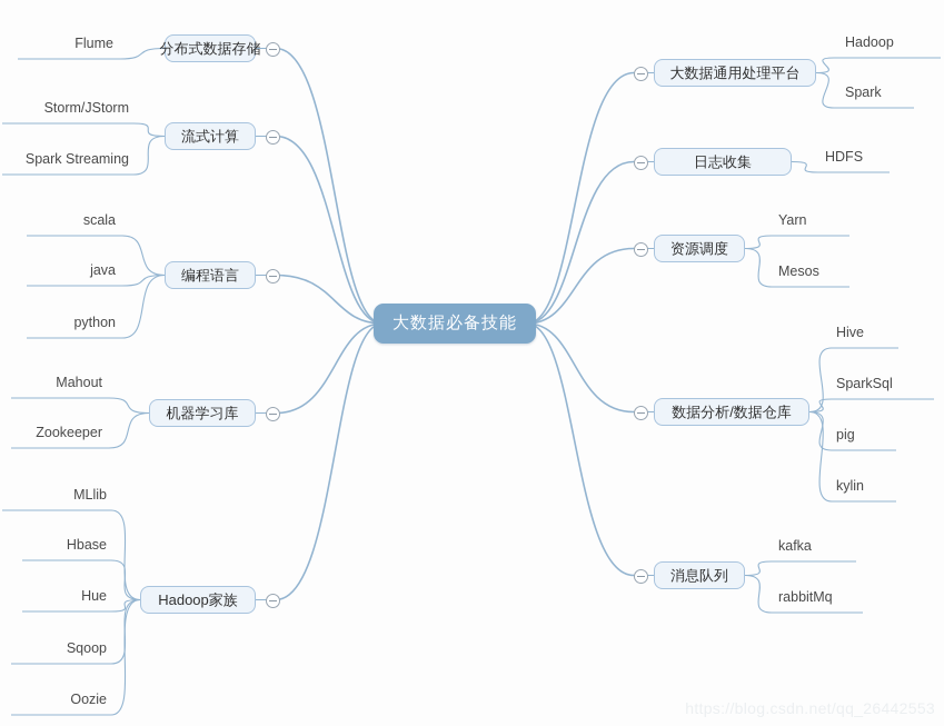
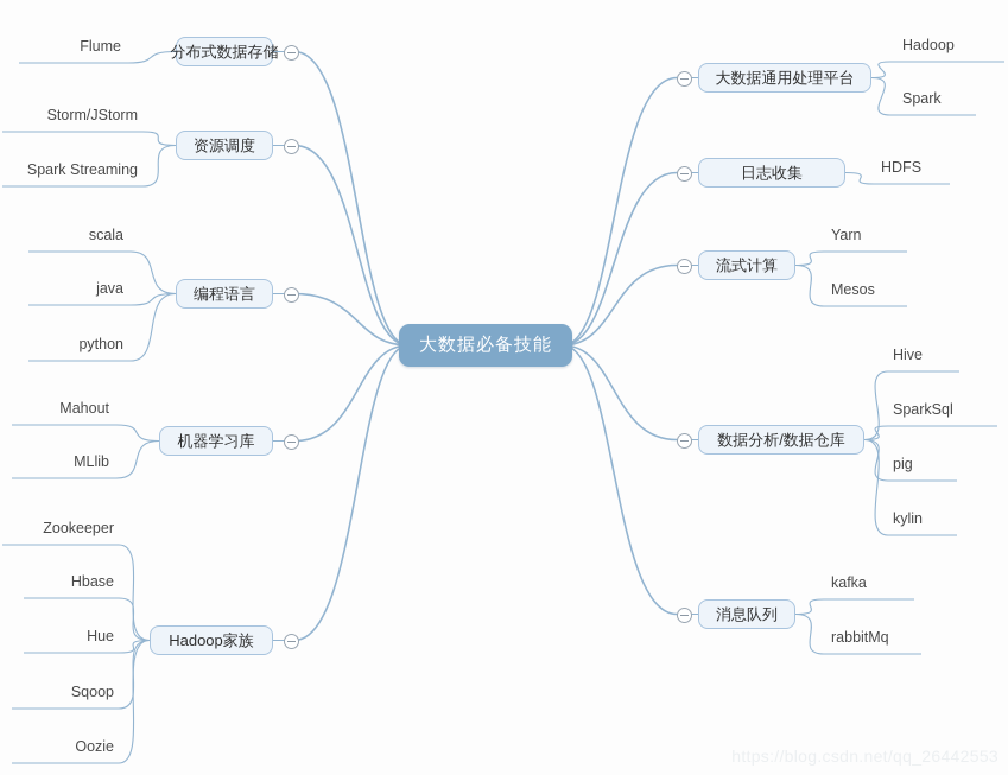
  大数据必备技能
  分布式数据存储
  Flume
- 流式计算
+ 资源调度
  Storm/JStorm
  Spark Streaming
  编程语言
  scala
  java
  python
  机器学习库
  Mahout
- Zookeeper
+ MLlib
  Hadoop家族
- MLlib
+ Zookeeper
  Hbase
  Hue
  Sqoop
  Oozie
  大数据通用处理平台
  Hadoop
  Spark
  日志收集
  HDFS
- 资源调度
+ 流式计算
  Yarn
  Mesos
  数据分析/数据仓库
  Hive
  SparkSql
  pig
  kylin
  消息队列
  kafka
  rabbitMq
